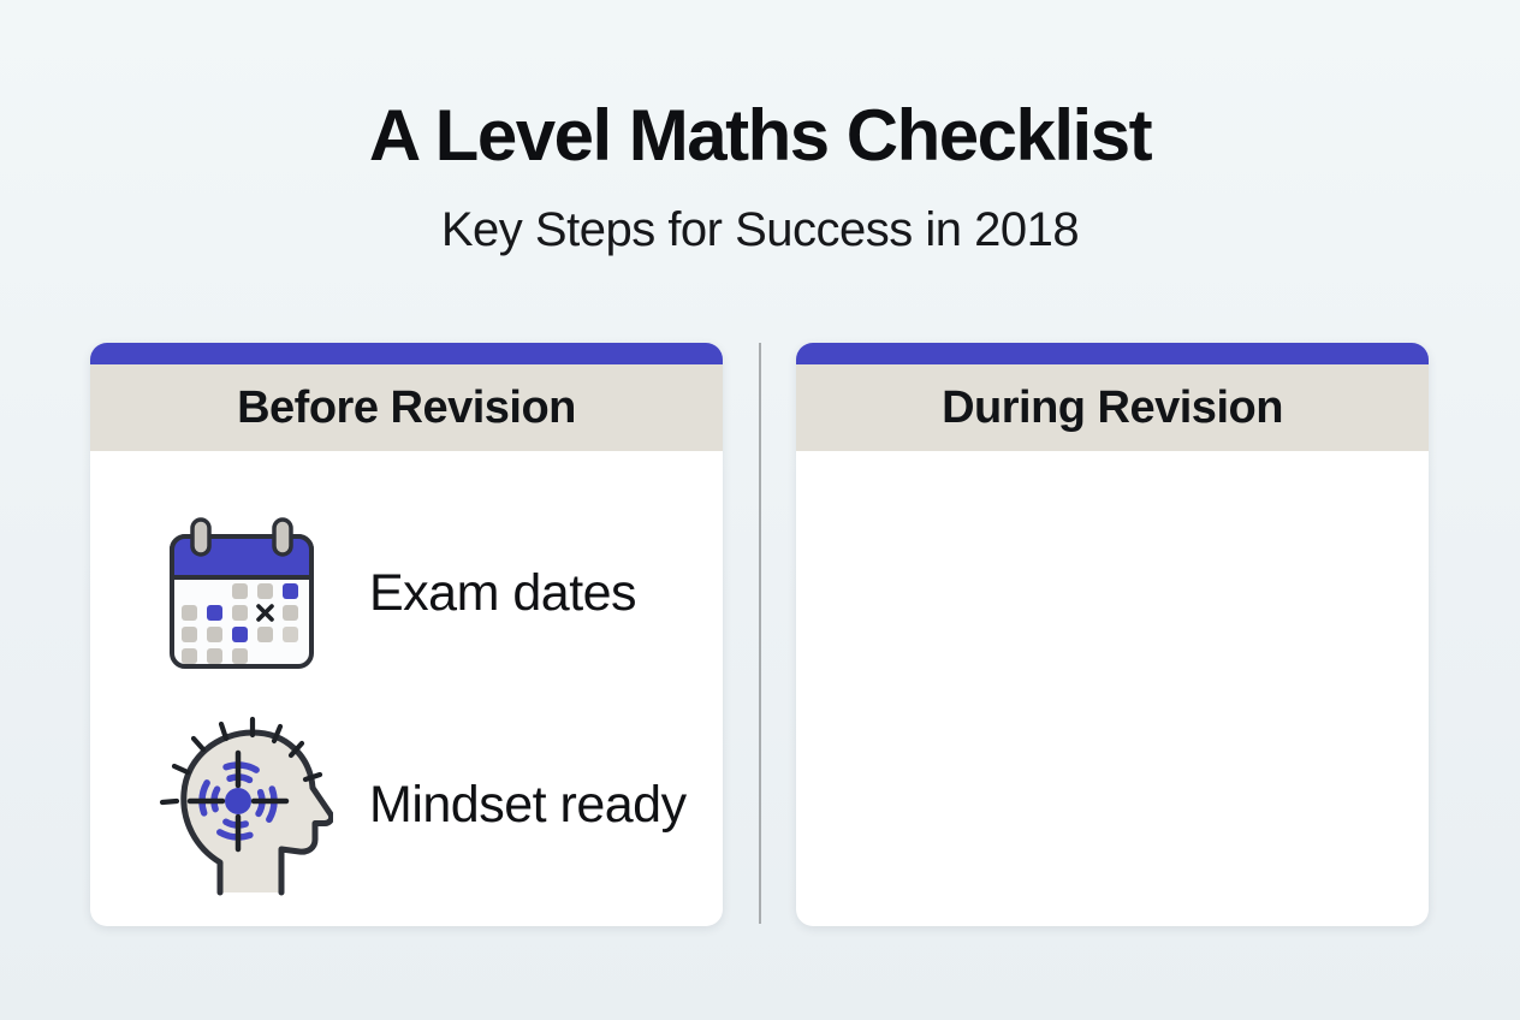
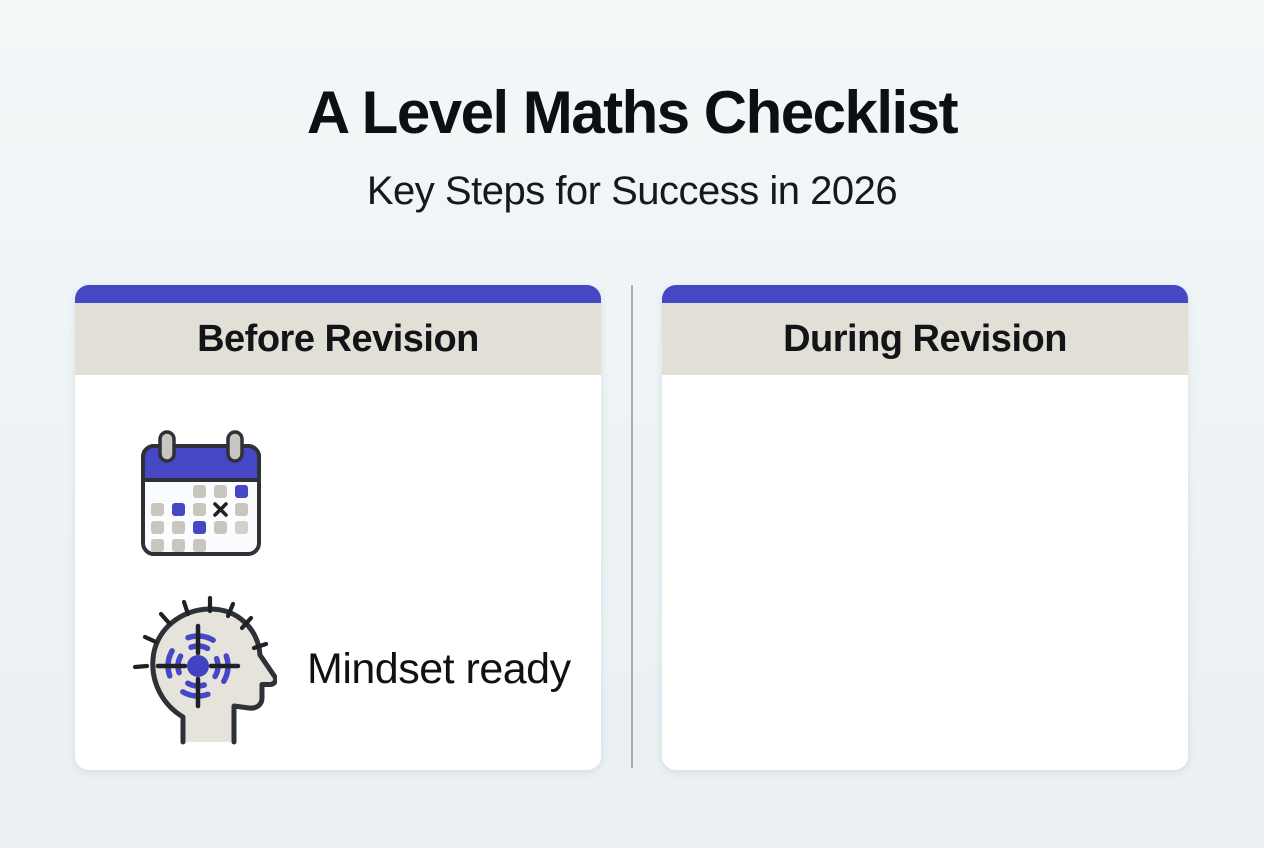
  A Level Maths Checklist
- Key Steps for Success in 2018
+ Key Steps for Success in 2026
  Before Revision
- Exam dates
  Mindset ready
  During Revision
